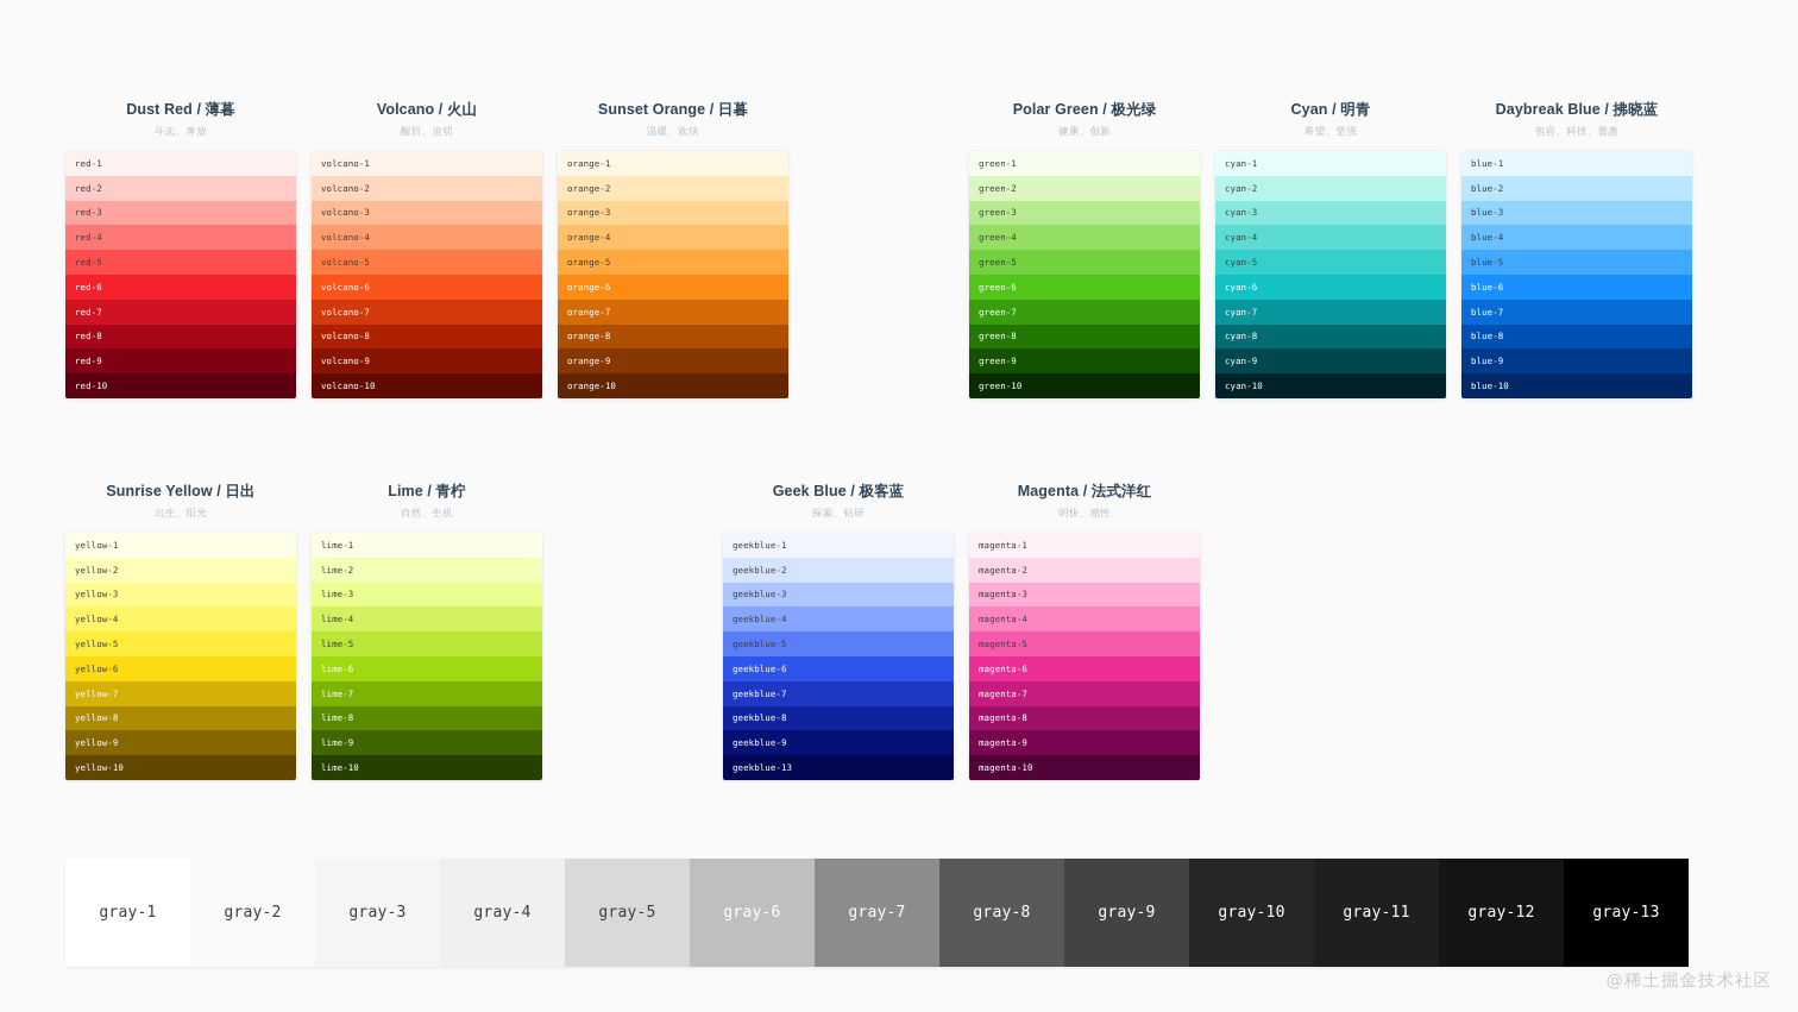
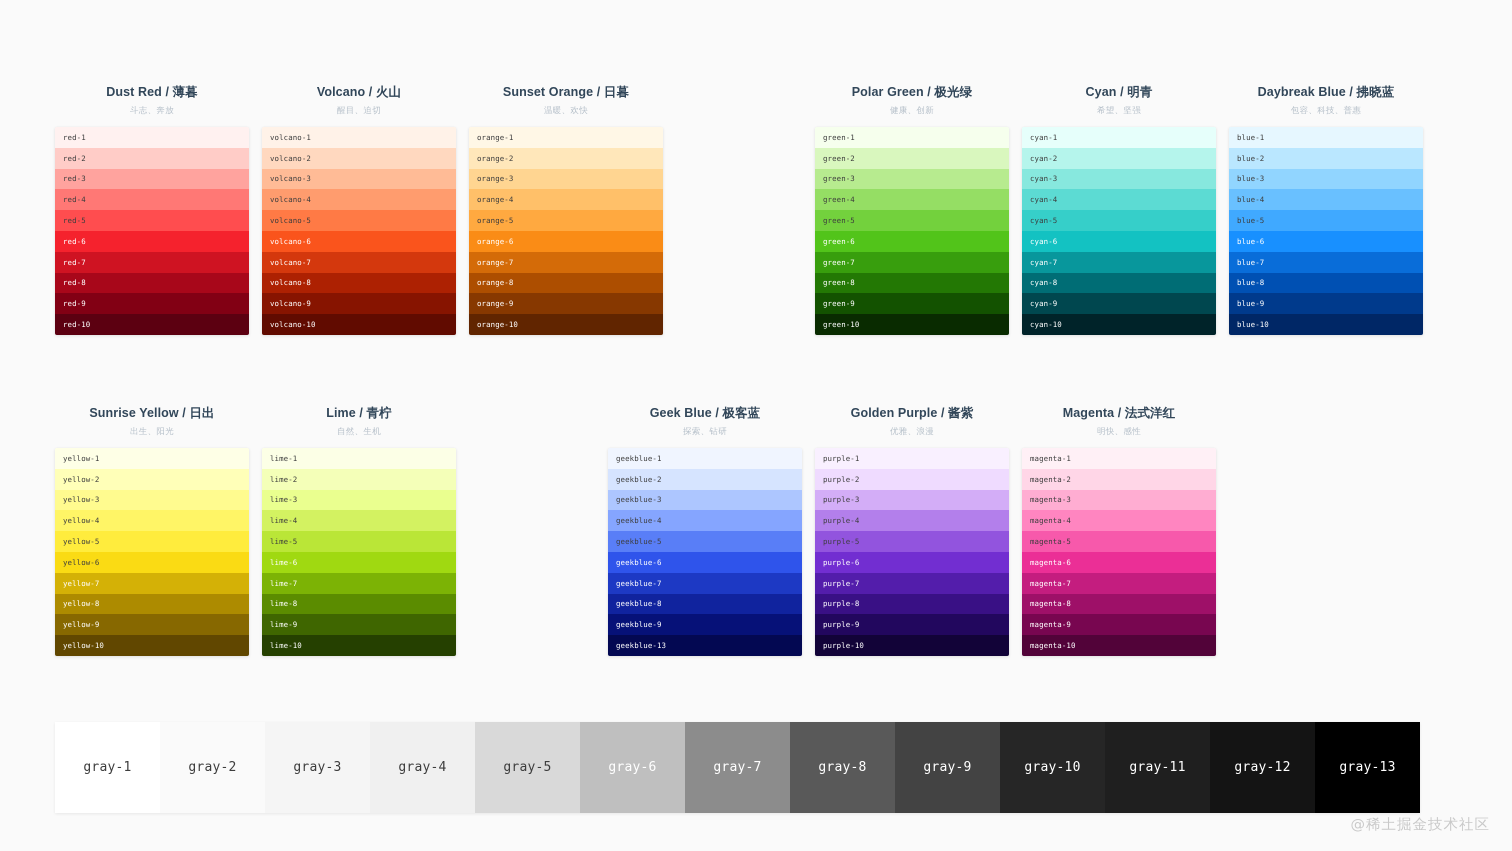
  Dust Red / 薄暮
  斗志、奔放
  red-1
  red-2
  red-3
  red-4
  red-5
  red-6
  red-7
  red-8
  red-9
  red-10
  Volcano / 火山
  醒目、迫切
  volcano-1
  volcano-2
  volcano-3
  volcano-4
  volcano-5
  volcano-6
  volcano-7
  volcano-8
  volcano-9
  volcano-10
  Sunset Orange / 日暮
  温暖、欢快
  orange-1
  orange-2
  orange-3
  orange-4
  orange-5
  orange-6
  orange-7
  orange-8
  orange-9
  orange-10
  Polar Green / 极光绿
  健康、创新
  green-1
  green-2
  green-3
  green-4
  green-5
  green-6
  green-7
  green-8
  green-9
  green-10
  Cyan / 明青
  希望、坚强
  cyan-1
  cyan-2
  cyan-3
  cyan-4
  cyan-5
  cyan-6
  cyan-7
  cyan-8
  cyan-9
  cyan-10
  Daybreak Blue / 拂晓蓝
  包容、科技、普惠
  blue-1
  blue-2
  blue-3
  blue-4
  blue-5
  blue-6
  blue-7
  blue-8
  blue-9
  blue-10
  Sunrise Yellow / 日出
  出生、阳光
  yellow-1
  yellow-2
  yellow-3
  yellow-4
  yellow-5
  yellow-6
  yellow-7
  yellow-8
  yellow-9
  yellow-10
  Lime / 青柠
  自然、生机
  lime-1
  lime-2
  lime-3
  lime-4
  lime-5
  lime-6
  lime-7
  lime-8
  lime-9
  lime-10
  Geek Blue / 极客蓝
  探索、钻研
  geekblue-1
  geekblue-2
  geekblue-3
  geekblue-4
  geekblue-5
  geekblue-6
  geekblue-7
  geekblue-8
  geekblue-9
  geekblue-13
+ Golden Purple / 酱紫
+ 优雅、浪漫
+ purple-1
+ purple-2
+ purple-3
+ purple-4
+ purple-5
+ purple-6
+ purple-7
+ purple-8
+ purple-9
+ purple-10
  Magenta / 法式洋红
  明快、感性
  magenta-1
  magenta-2
  magenta-3
  magenta-4
  magenta-5
  magenta-6
  magenta-7
  magenta-8
  magenta-9
  magenta-10
  gray-1
  gray-2
  gray-3
  gray-4
  gray-5
  gray-6
  gray-7
  gray-8
  gray-9
  gray-10
  gray-11
  gray-12
  gray-13
  @稀土掘金技术社区
